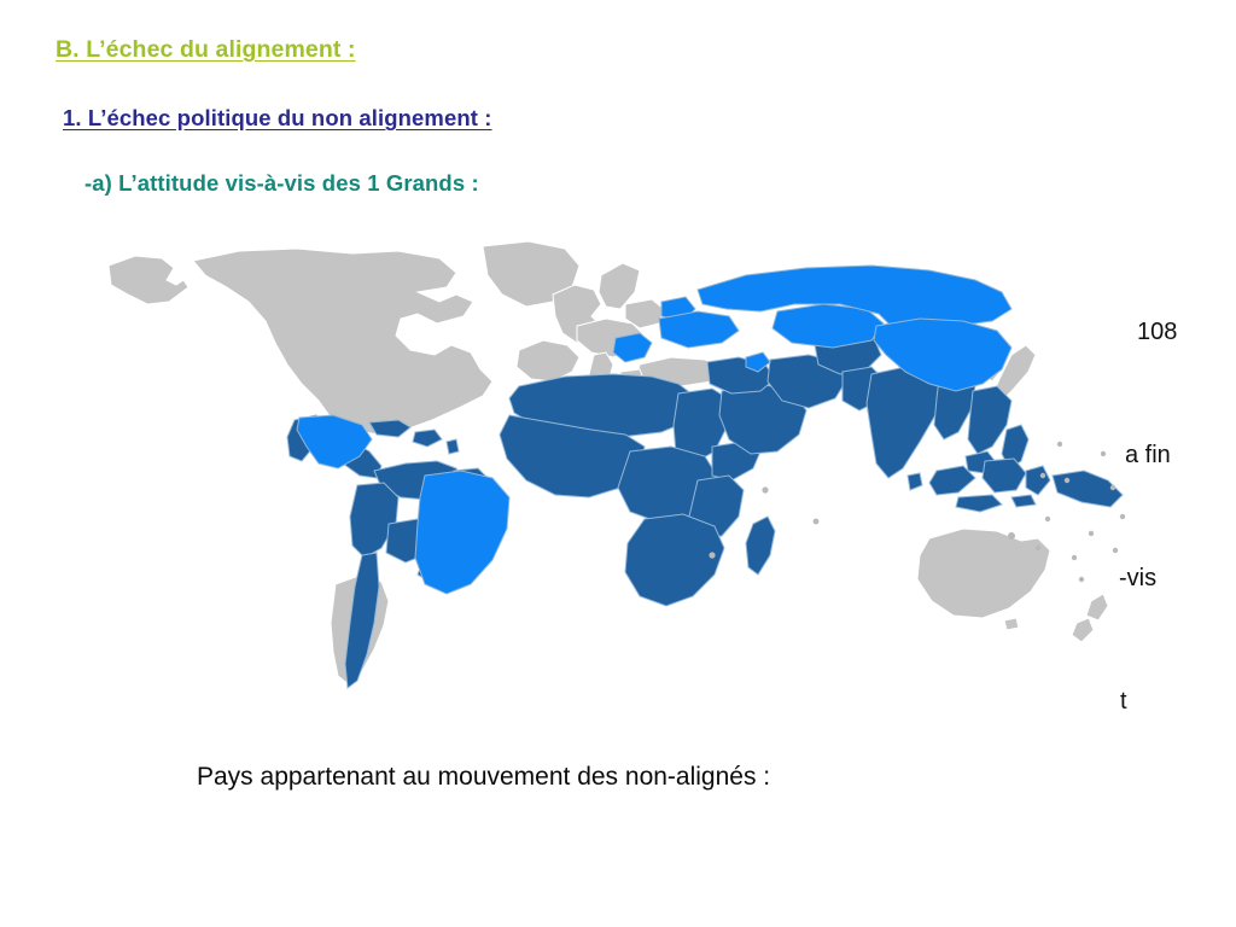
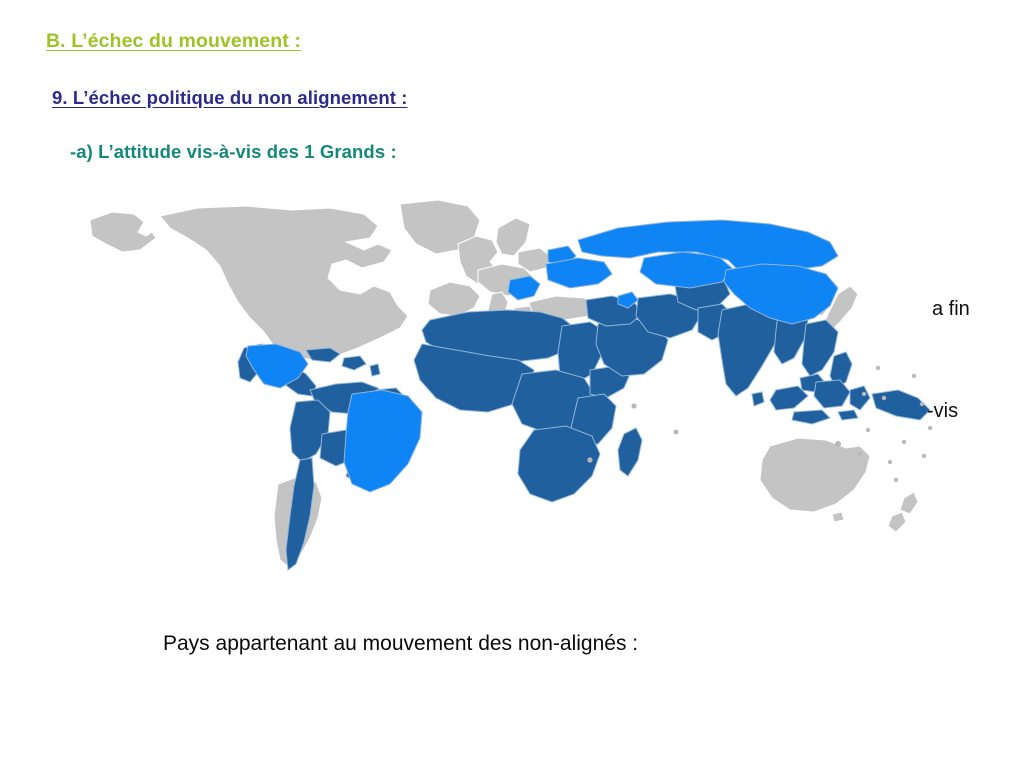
- B. L’échec du alignement :
+ B. L’échec du mouvement :
- 1. L’échec politique du non alignement :
+ 9. L’échec politique du non alignement :
  -a) L’attitude vis-à-vis des 1 Grands :
- 108
  a fin
  -vis
- t
  Pays appartenant au mouvement des non-alignés :
